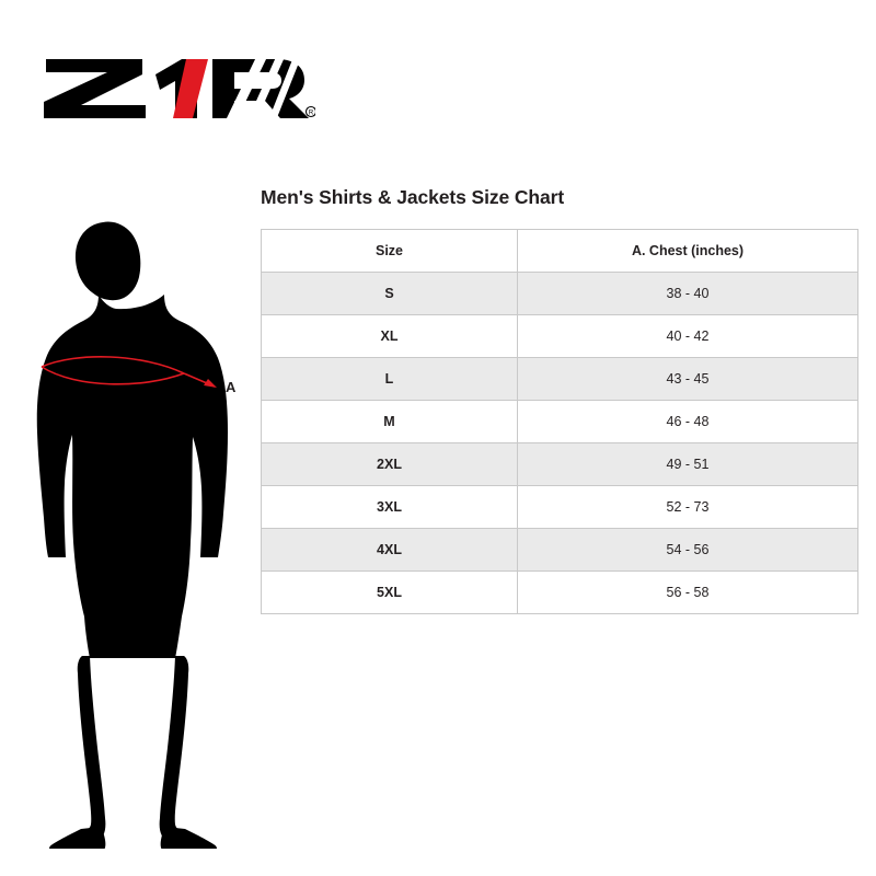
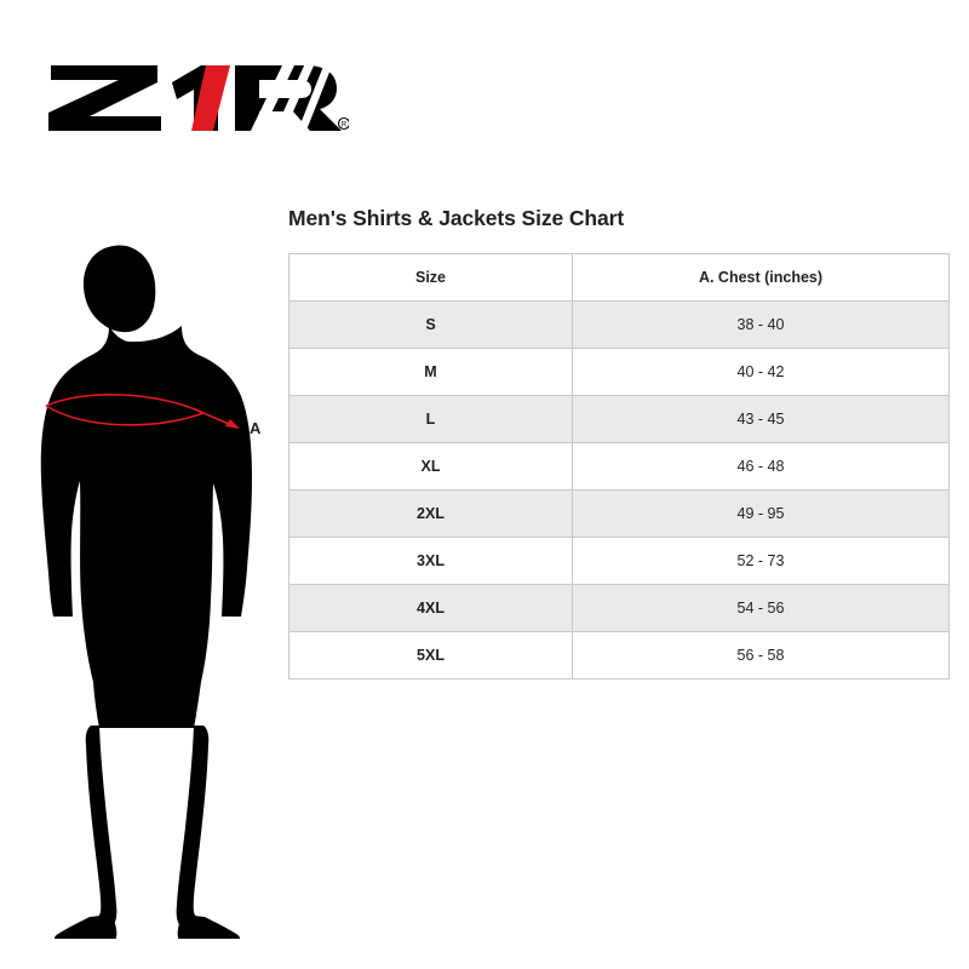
  A
  Men's Shirts & Jackets Size Chart
  Size	A. Chest (inches)
  S	38 - 40
- XL	40 - 42
+ M	40 - 42
  L	43 - 45
- M	46 - 48
+ XL	46 - 48
- 2XL	49 - 51
+ 2XL	49 - 95
  3XL	52 - 73
  4XL	54 - 56
  5XL	56 - 58
